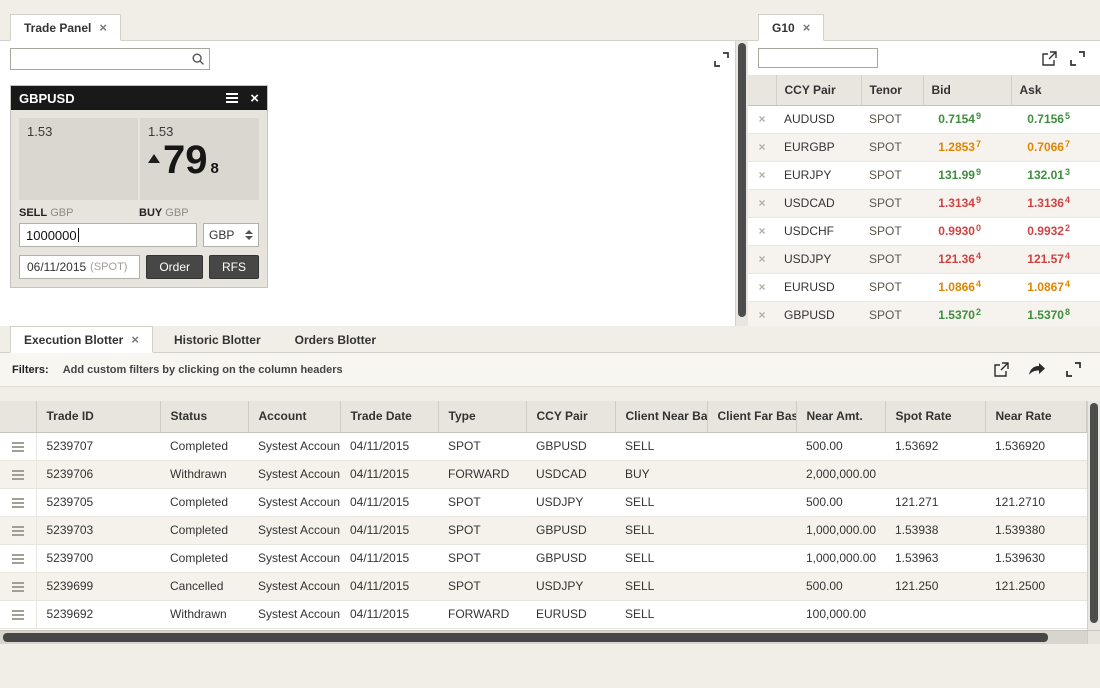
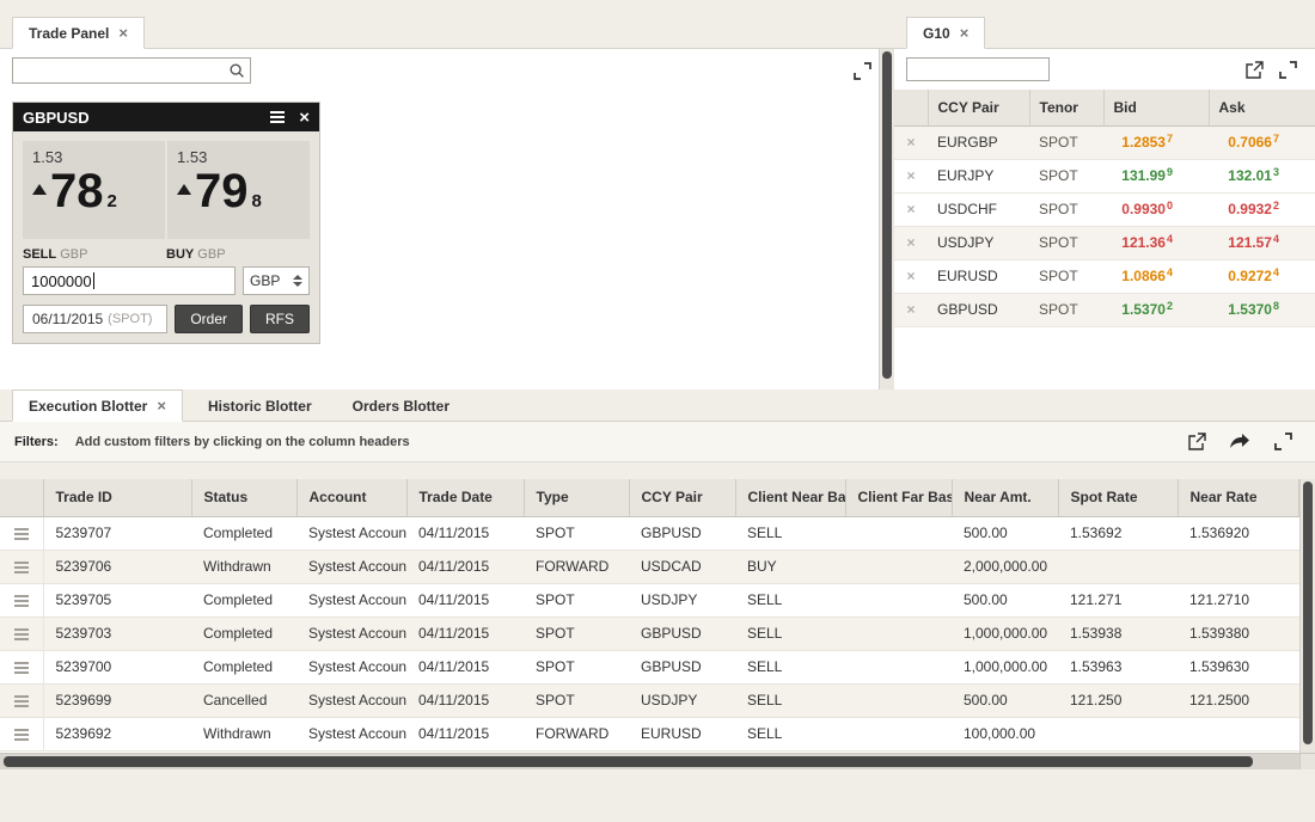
  Trade Panel
  GBPUSD
  1.53
+ 78
+ 2
  1.53
  79
  8
  SELL GBP
  BUY GBP
  1000000
  GBP
  06/11/2015
  (SPOT)
  Order
  RFS
  G10
  	CCY Pair	Tenor	Bid	Ask
- 	AUDUSD	SPOT	0.71549	0.71565
  	EURGBP	SPOT	1.28537	0.70667
  	EURJPY	SPOT	131.999	132.013
- 	USDCAD	SPOT	1.31349	1.31364
  	USDCHF	SPOT	0.99300	0.99322
  	USDJPY	SPOT	121.364	121.574
- 	EURUSD	SPOT	1.08664	1.08674
+ 	EURUSD	SPOT	1.08664	0.92724
  	GBPUSD	SPOT	1.53702	1.53708
  Execution Blotter
  Historic Blotter
  Orders Blotter
  Filters:
  Add custom filters by clicking on the column headers
  	Trade ID	Status	Account	Trade Date	Type	CCY Pair	Client Near Ba	Client Far Bas	Near Amt.	Spot Rate	Near Rate
  	5239707	Completed	Systest Accoun	04/11/2015	SPOT	GBPUSD	SELL		500.00	1.53692	1.536920
  	5239706	Withdrawn	Systest Accoun	04/11/2015	FORWARD	USDCAD	BUY		2,000,000.00
  	5239705	Completed	Systest Accoun	04/11/2015	SPOT	USDJPY	SELL		500.00	121.271	121.2710
  	5239703	Completed	Systest Accoun	04/11/2015	SPOT	GBPUSD	SELL		1,000,000.00	1.53938	1.539380
  	5239700	Completed	Systest Accoun	04/11/2015	SPOT	GBPUSD	SELL		1,000,000.00	1.53963	1.539630
  	5239699	Cancelled	Systest Accoun	04/11/2015	SPOT	USDJPY	SELL		500.00	121.250	121.2500
  	5239692	Withdrawn	Systest Accoun	04/11/2015	FORWARD	EURUSD	SELL		100,000.00
